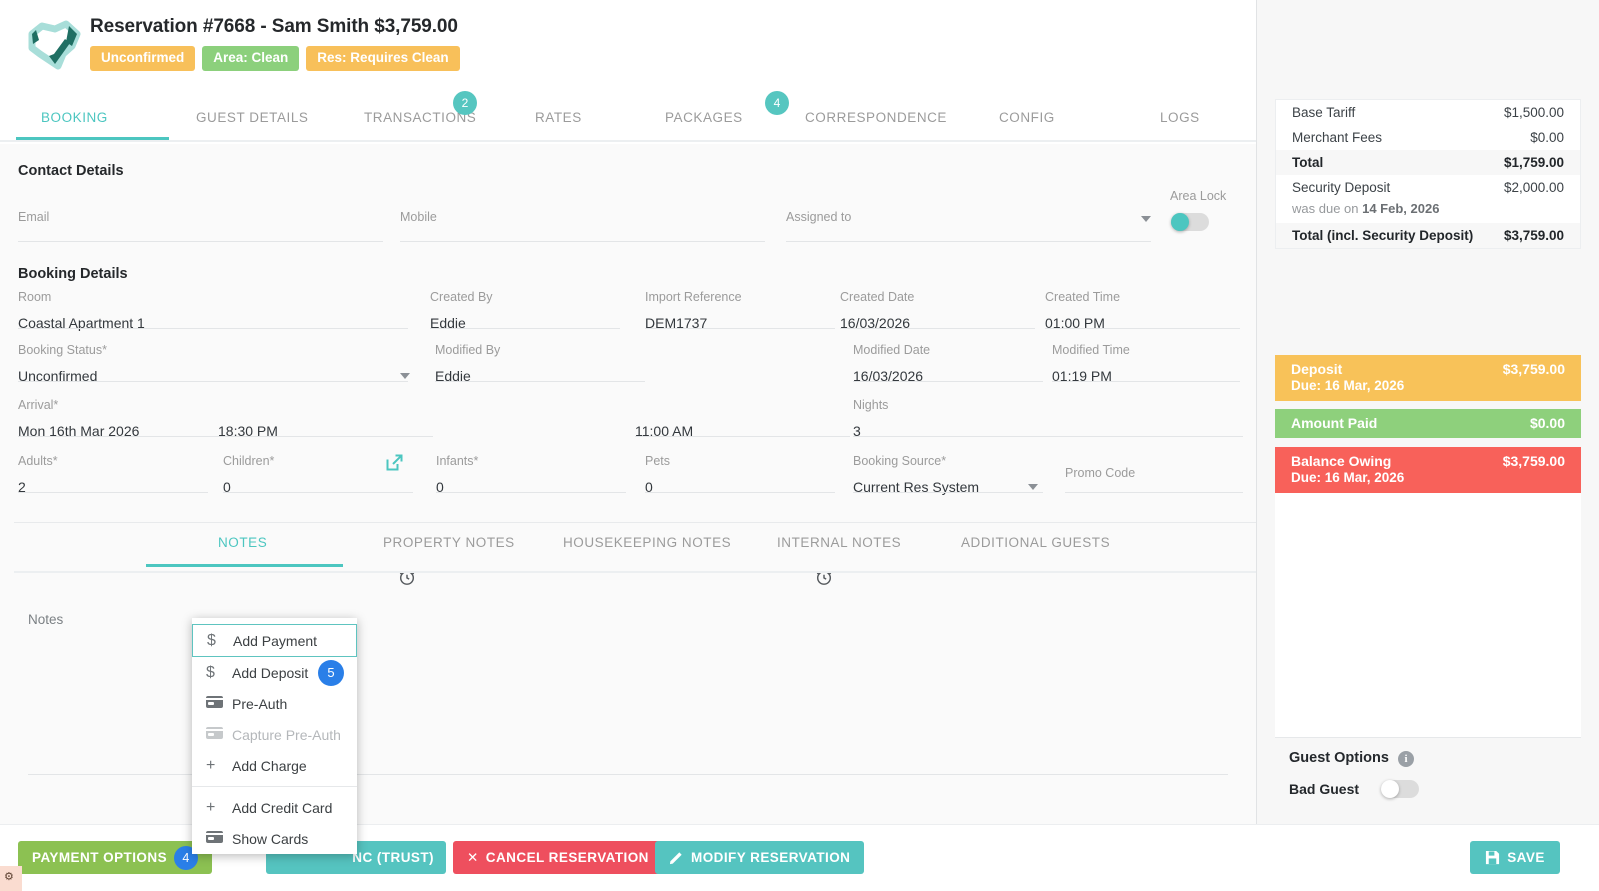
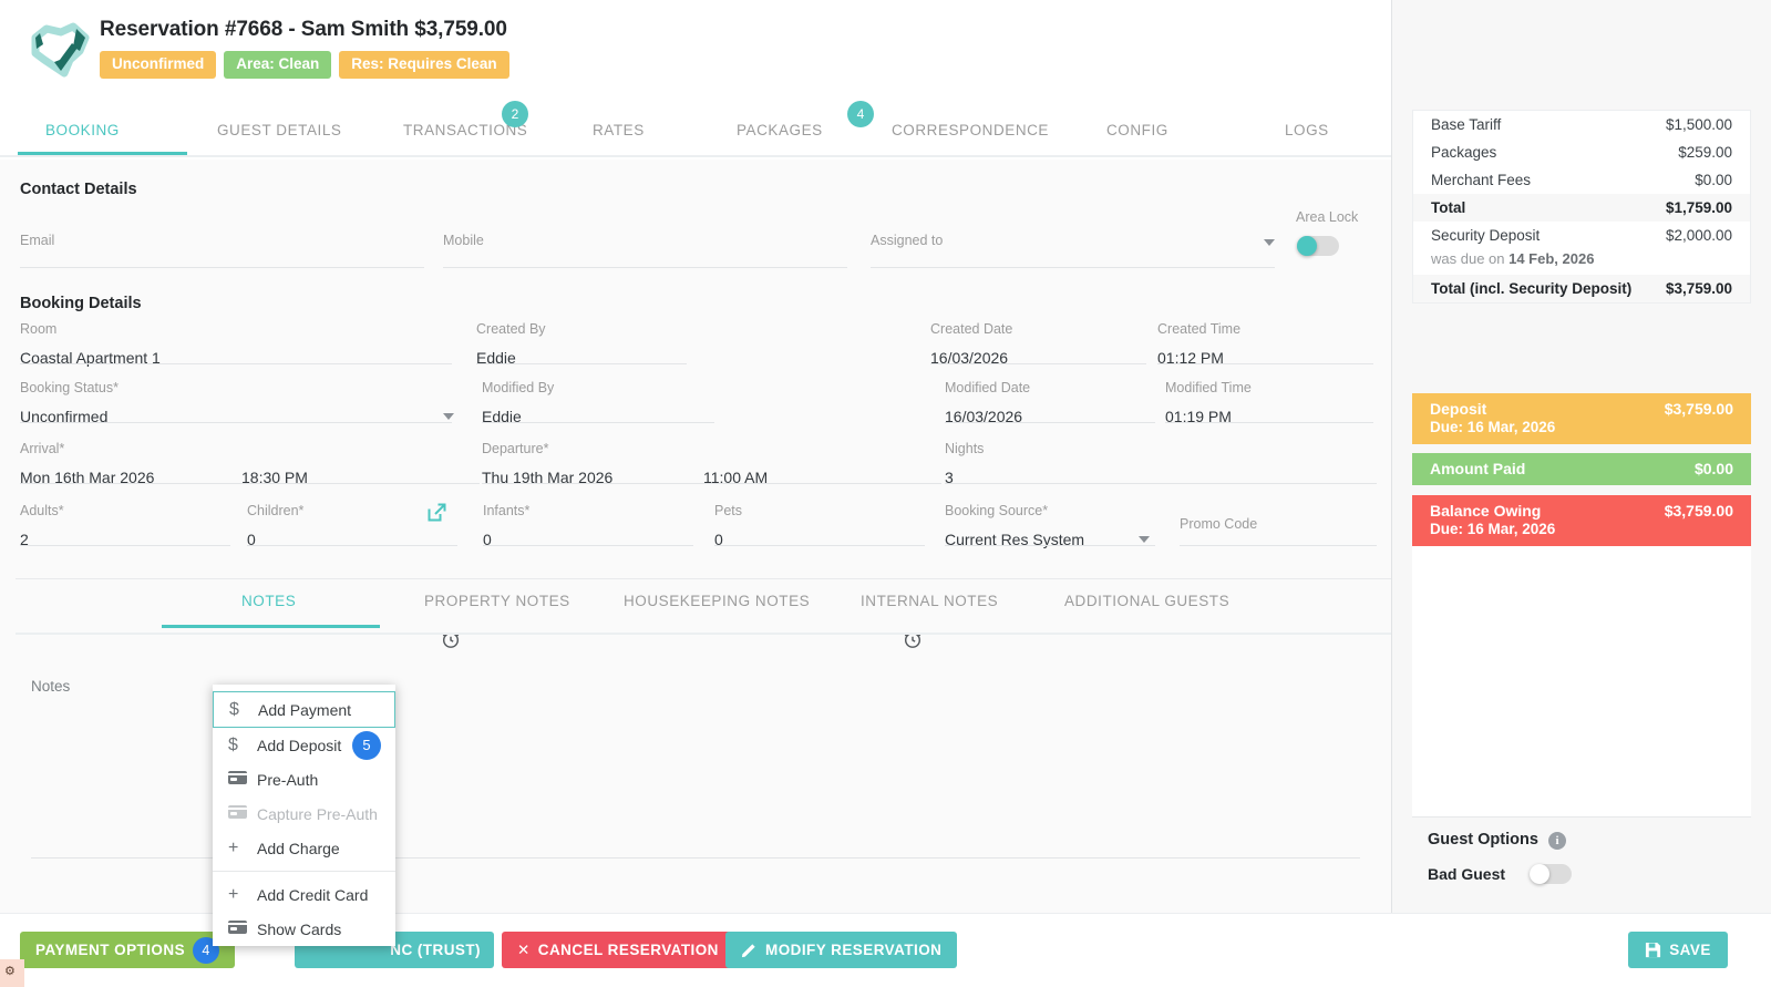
  Reservation #7668 - Sam Smith $3,759.00
  Unconfirmed
  Area: Clean
  Res: Requires Clean
  BOOKING
  GUEST DETAILS
  TRANSACTIONS
  RATES
  PACKAGES
  CORRESPONDENCE
  CONFIG
  LOGS
  2
  4
  Contact Details
  Email
  Mobile
  Assigned to
  Area Lock
  Booking Details
  Room
  Coastal Apartment 1
  Created By
  Eddie
- Import Reference
- DEM1737
  Created Date
  16/03/2026
  Created Time
- 01:00 PM
+ 01:12 PM
  Booking Status*
  Unconfirmed
  Modified By
  Eddie
  Modified Date
  16/03/2026
  Modified Time
  01:19 PM
  Arrival*
  Mon 16th Mar 2026
  18:30 PM
+ Departure*
+ Thu 19th Mar 2026
  11:00 AM
  Nights
  3
  Adults*
  2
  Children*
  0
  Infants*
  0
  Pets
  0
  Booking Source*
  Current Res System
  Promo Code
  NOTES
  PROPERTY NOTES
  HOUSEKEEPING NOTES
  INTERNAL NOTES
  ADDITIONAL GUESTS
  Notes
  $
  Add Payment
  $
  Add Deposit
  5
  Pre-Auth
  Capture Pre-Auth
  +
  Add Charge
  +
  Add Credit Card
  Show Cards
  Base Tariff
  $1,500.00
+ Packages
+ $259.00
  Merchant Fees
  $0.00
  Total
  $1,759.00
  Security Deposit
  $2,000.00
  was due on 14 Feb, 2026
  Total (incl. Security Deposit)
  $3,759.00
  Deposit
  $3,759.00
  Due: 16 Mar, 2026
  Amount Paid
  $0.00
  Balance Owing
  $3,759.00
  Due: 16 Mar, 2026
  Guest Options
  i
  Bad Guest
  PAYMENT OPTIONS
  4
  NC (TRUST)
  ✕
  CANCEL RESERVATION
  MODIFY RESERVATION
  SAVE
  ⚙
